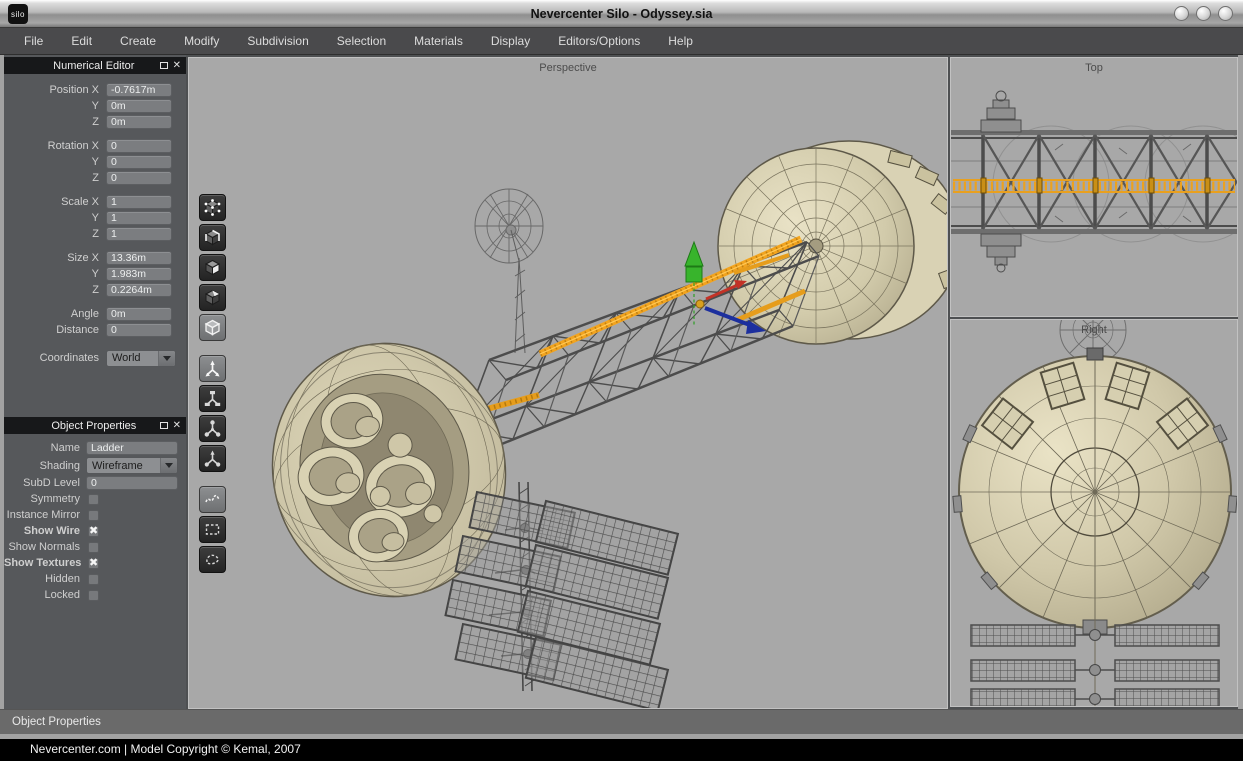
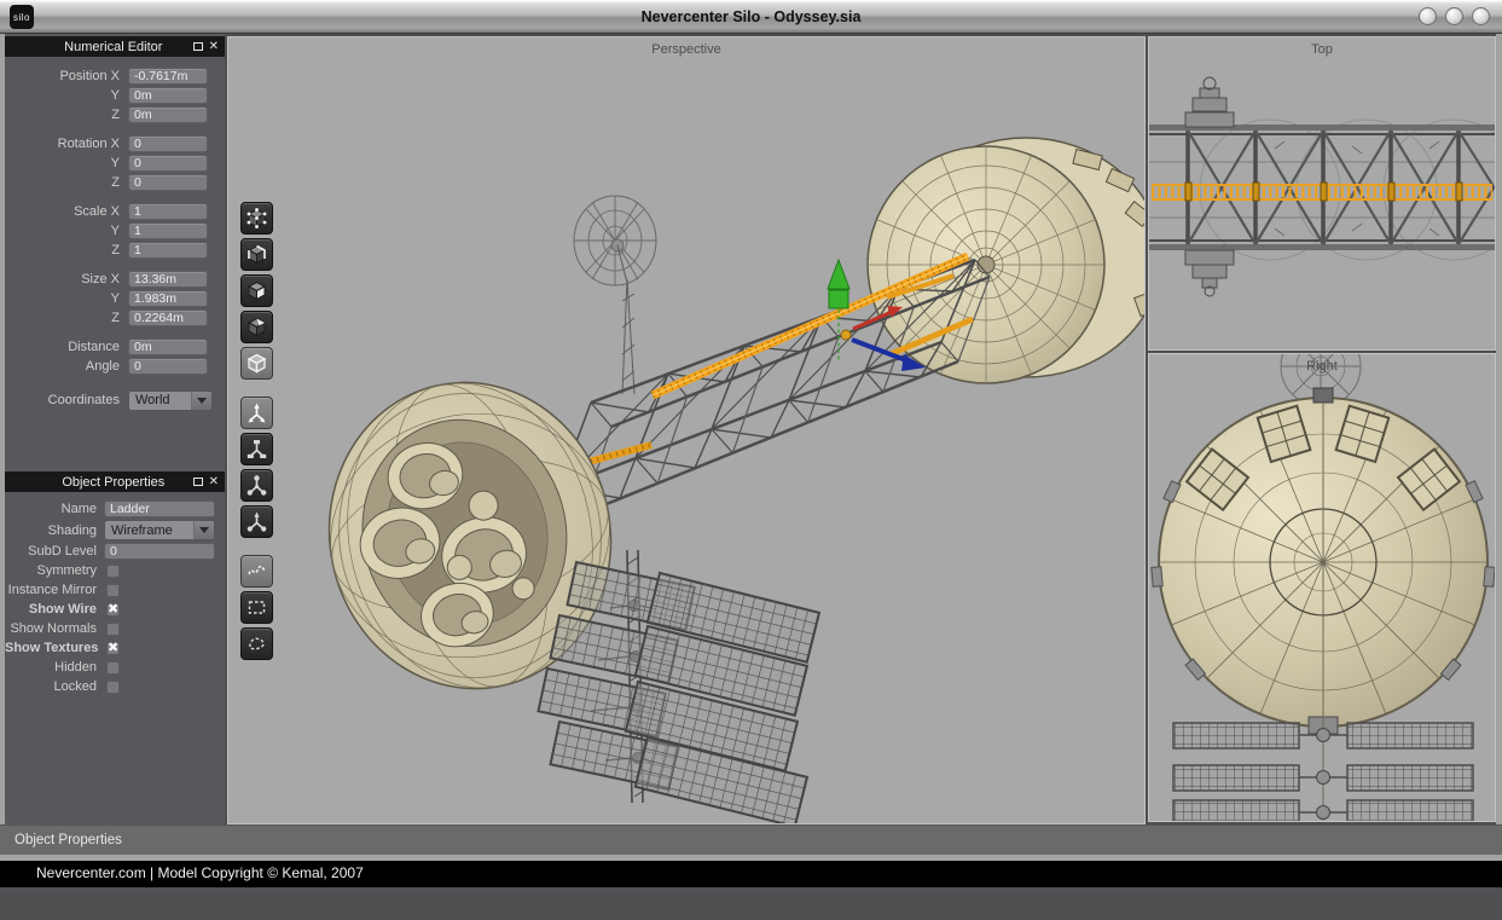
  silo
  Nevercenter Silo - Odyssey.sia
- File
- Edit
- Create
- Modify
- Subdivision
- Selection
- Materials
- Display
- Editors/Options
- Help
  Numerical Editor
  ✕
  Position X
  -0.7617m
  Y
  0m
  Z
  0m
  Rotation X
  0
  Y
  0
  Z
  0
  Scale X
  1
  Y
  1
  Z
  1
  Size X
  13.36m
  Y
  1.983m
  Z
  0.2264m
- Angle
+ Distance
  0m
- Distance
+ Angle
  0
  Coordinates
  World
  Object Properties
  ✕
  Name
  Ladder
  Shading
  Wireframe
  SubD Level
  0
  Symmetry
  Instance Mirror
  Show Wire
  ✖
  Show Normals
  Show Textures
  ✖
  Hidden
  Locked
  Perspective
  Top
  Right
  Object Properties
  Nevercenter.com | Model Copyright © Kemal, 2007
